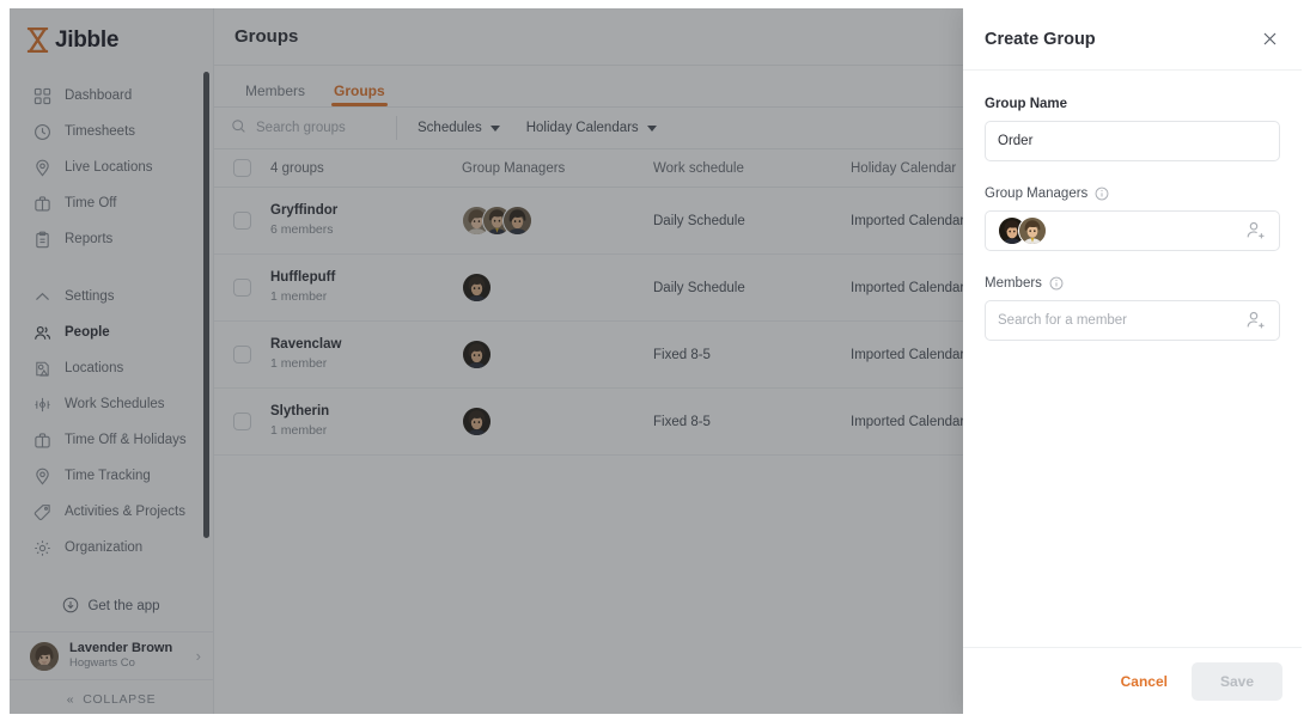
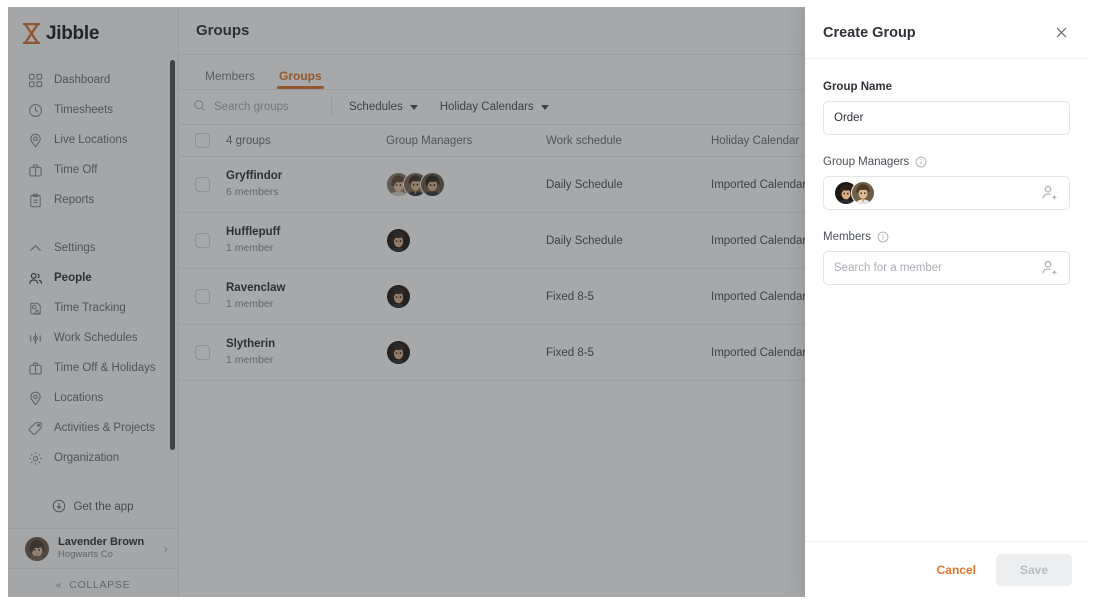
  Jibble
  Dashboard
  Timesheets
  Live Locations
  Time Off
  Reports
  Settings
  People
- Locations
+ Time Tracking
  Work Schedules
  Time Off & Holidays
- Time Tracking
+ Locations
  Activities & Projects
  Organization
  Get the app
  Lavender Brown
  Hogwarts Co
  ›
  «
  COLLAPSE
  Groups
  Members
  Groups
  Search groups
  Schedules
  Holiday Calendars
  4 groups
  Group Managers
  Work schedule
  Holiday Calendar
  Gryffindor
  6 members
  Daily Schedule
  Imported Calenda
  Hufflepuff
  1 member
  Daily Schedule
  Imported Calenda
  Ravenclaw
  1 member
  Fixed 8-5
  Imported Calenda
  Slytherin
  1 member
  Fixed 8-5
  Imported Calenda
  Create Group
  Group Name
  Order
  Group Managers
  Members
  Search for a member
  Cancel
  Save
